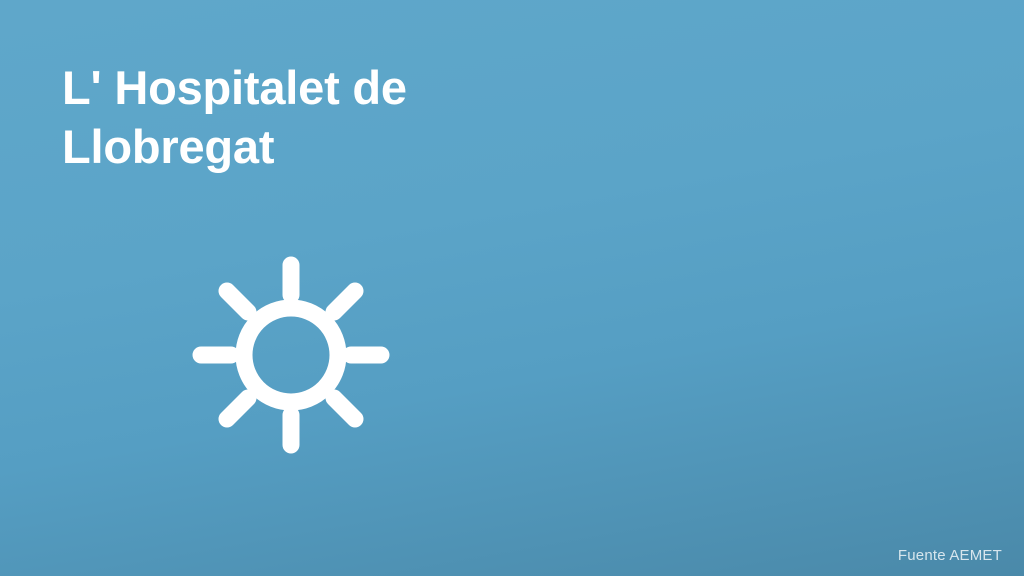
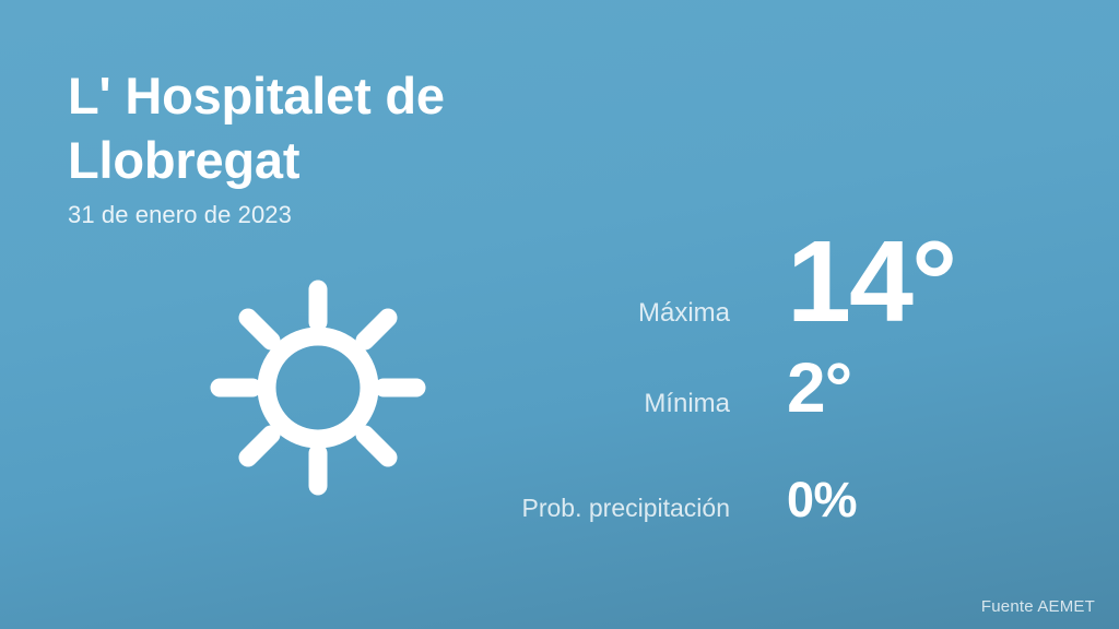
  L' Hospitalet de
  Llobregat
+ 31 de enero de 2023
+ Máxima
+ 14°
+ Mínima
+ 2°
+ Prob. precipitación
+ 0%
  Fuente AEMET
